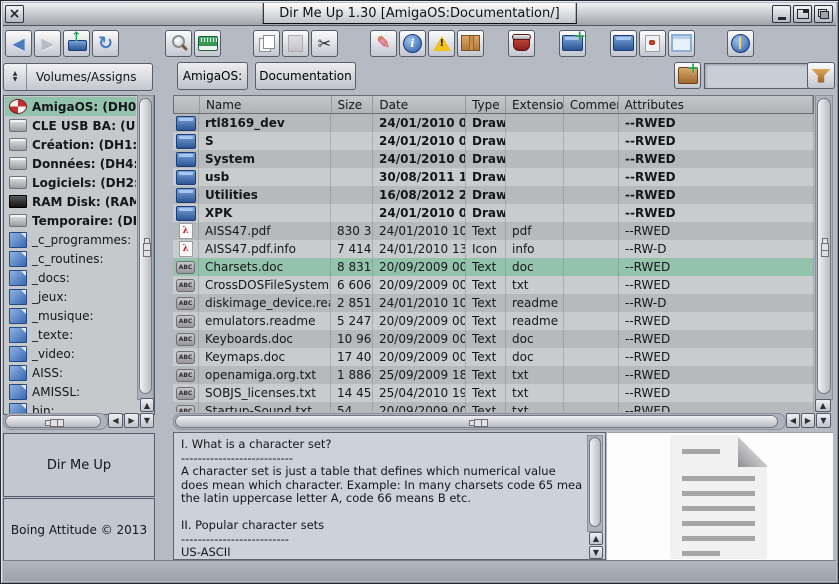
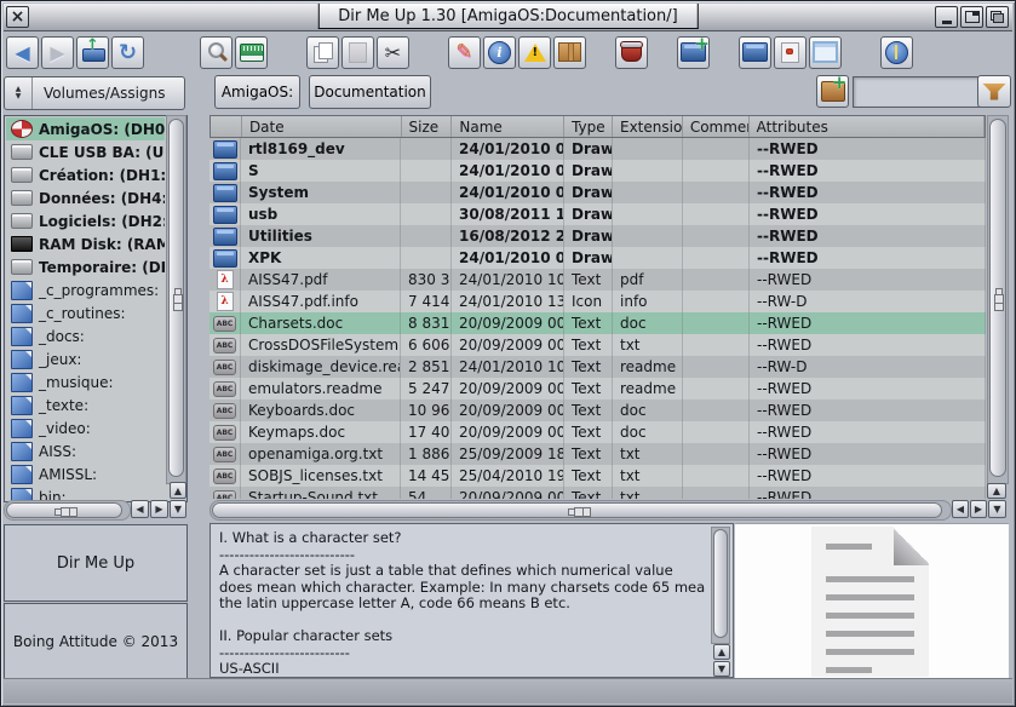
  ×
  Dir Me Up 1.30 [AmigaOS:Documentation/]
  Volumes/Assigns
  AmigaOS:
  Documentation
  AmigaOS: (DH0
  CLE USB BA: (U
  Création: (DH1:
  Données: (DH4:
  Logiciels: (DH2
  RAM Disk: (RAM
  Temporaire: (D
  _c_programmes:
  _c_routines:
  _docs:
  _jeux:
  _musique:
  _texte:
  _video:
  AISS:
  AMISSL:
  bin:
  ◀
  ▶
  ▲
  ▼
  Dir Me Up
  Boing Attitude © 2013
- Name
+ Date
  Size
- Date
+ Name
  Type
  Extensio
  Comme
  Attributes
  rtl8169_dev
  24/01/2010 0
  --RWED
  S
  24/01/2010 0
  --RWED
  System
  24/01/2010 0
  --RWED
  usb
  30/08/2011 1
  --RWED
  Utilities
  16/08/2012 2
  --RWED
  XPK
  24/01/2010 0
  --RWED
  AISS47.pdf
  24/01/2010 10
  Text
  pdf
  --RWED
  AISS47.pdf.info
  7 414
  24/01/2010 13
  Icon
  info
  --RW-D
  Charsets.doc
  8 831
  20/09/2009 00
  Text
  doc
  --RWED
  CrossDOSFileSystem.
  6 606
  20/09/2009 00
  Text
  txt
  --RWED
  diskimage_device.re
  2 851
  24/01/2010 10
  Text
  readme
  --RW-D
  emulators.readme
  5 247
  20/09/2009 00
  Text
  readme
  --RWED
  Keyboards.doc
  10 96
  20/09/2009 00
  Text
  doc
  --RWED
  Keymaps.doc
  17 40
  20/09/2009 00
  Text
  doc
  --RWED
  openamiga.org.txt
  1 886
  25/09/2009 18
  Text
  txt
  --RWED
  SOBJS_licenses.txt
  14 45
  25/04/2010 19
  Text
  txt
  --RWED
  Startup-Sound.txt
  54
  20/09/2009 00
  Text
  txt
  --RWED
  ▲
  ◀
  ▶
  ▼
  I. What is a character set?
  ---------------------------
  A character set is just a table that defines which numerical value
  does mean which character. Example: In many charsets code 65 mea
  the latin uppercase letter A, code 66 means B etc.
  II. Popular character sets
  --------------------------
  US-ASCII
  ▲
  ▼
